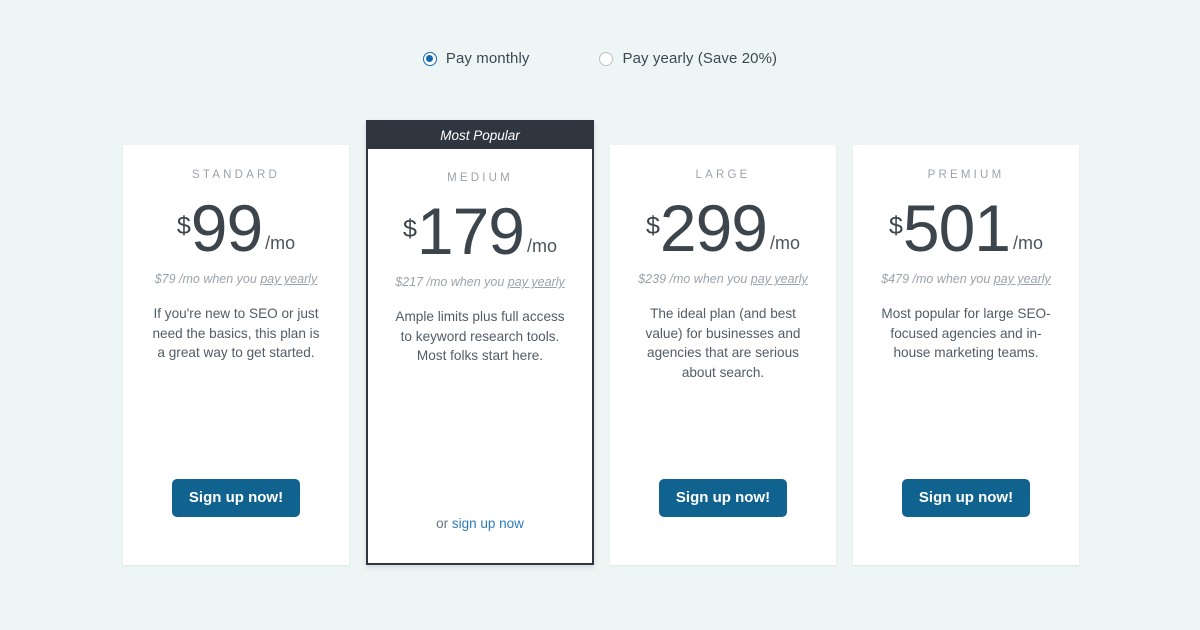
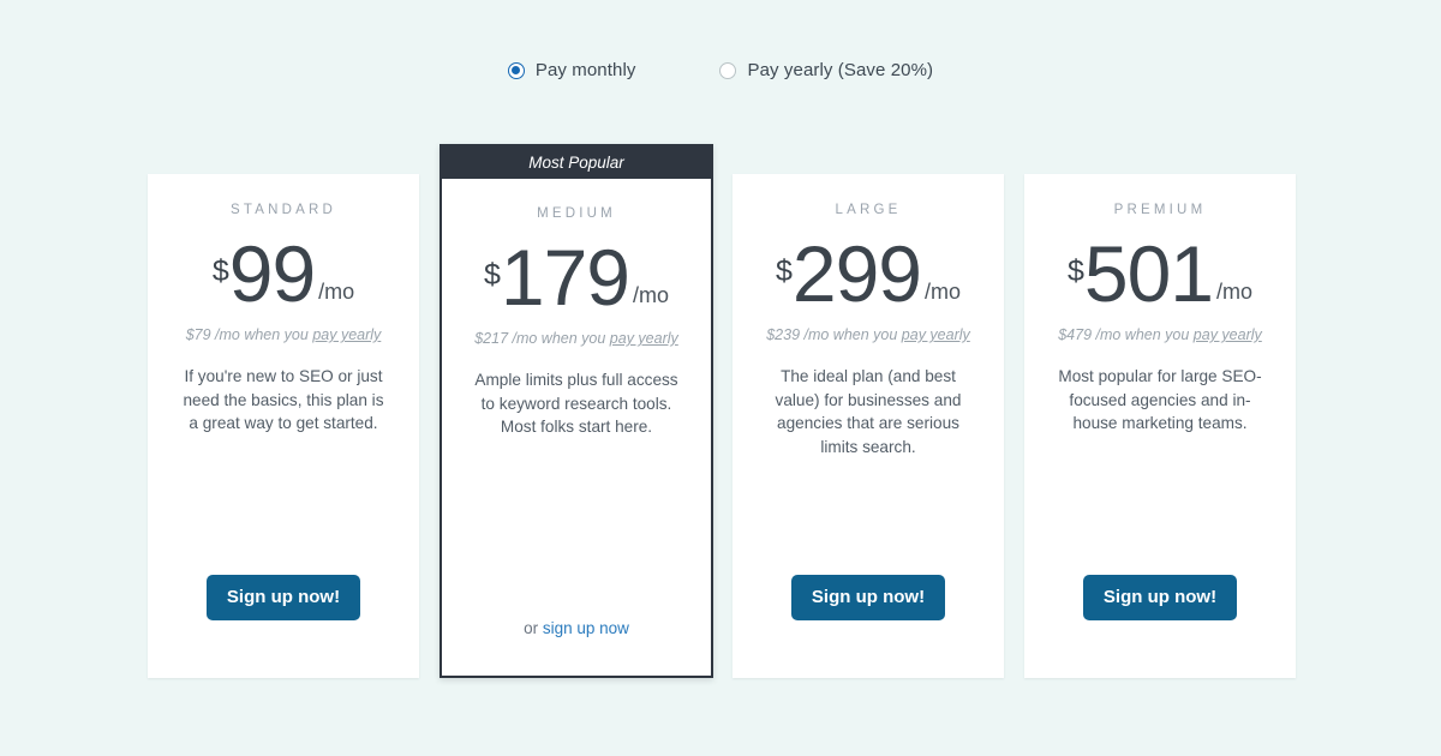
  Pay monthly
  Pay yearly (Save 20%)
  STANDARD
  $
  99
  /mo
  $79 /mo when you pay yearly
  If you're new to SEO or just need the basics, this plan is a great way to get started.
  Sign up now!
  Most Popular
  MEDIUM
  $
  179
  /mo
  $217 /mo when you pay yearly
  Ample limits plus full access to keyword research tools. Most folks start here.
  or sign up now
  LARGE
  $
  299
  /mo
  $239 /mo when you pay yearly
- The ideal plan (and best value) for businesses and agencies that are serious about search.
+ The ideal plan (and best value) for businesses and agencies that are serious limits search.
  Sign up now!
  PREMIUM
  $
  501
  /mo
  $479 /mo when you pay yearly
  Most popular for large SEO-focused agencies and in-house marketing teams.
  Sign up now!
